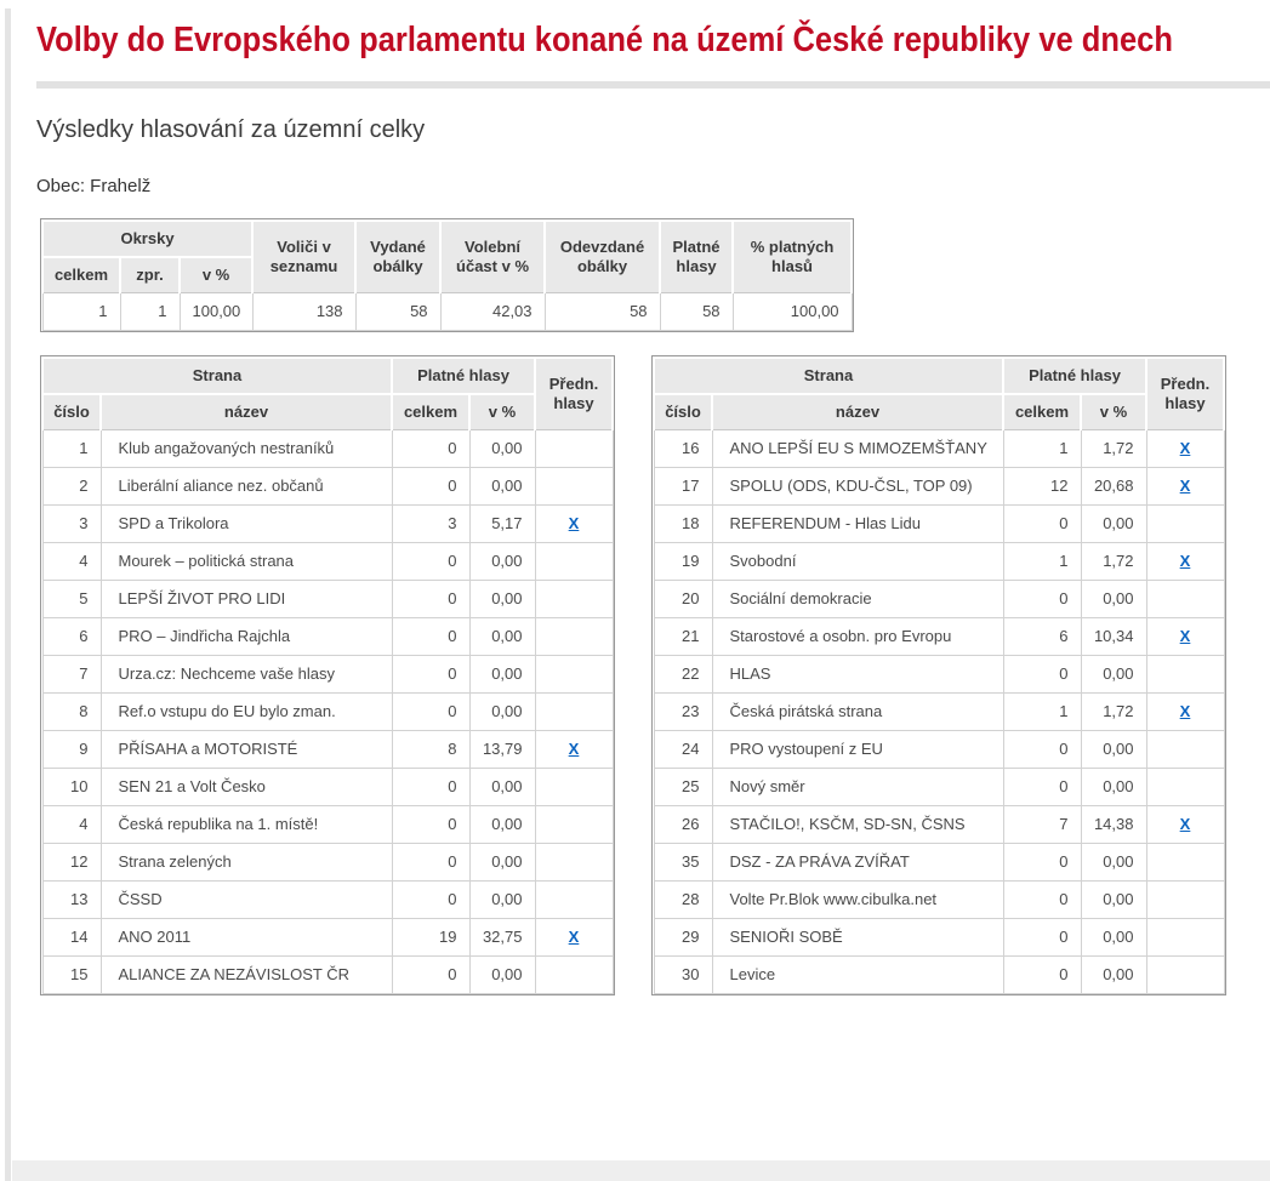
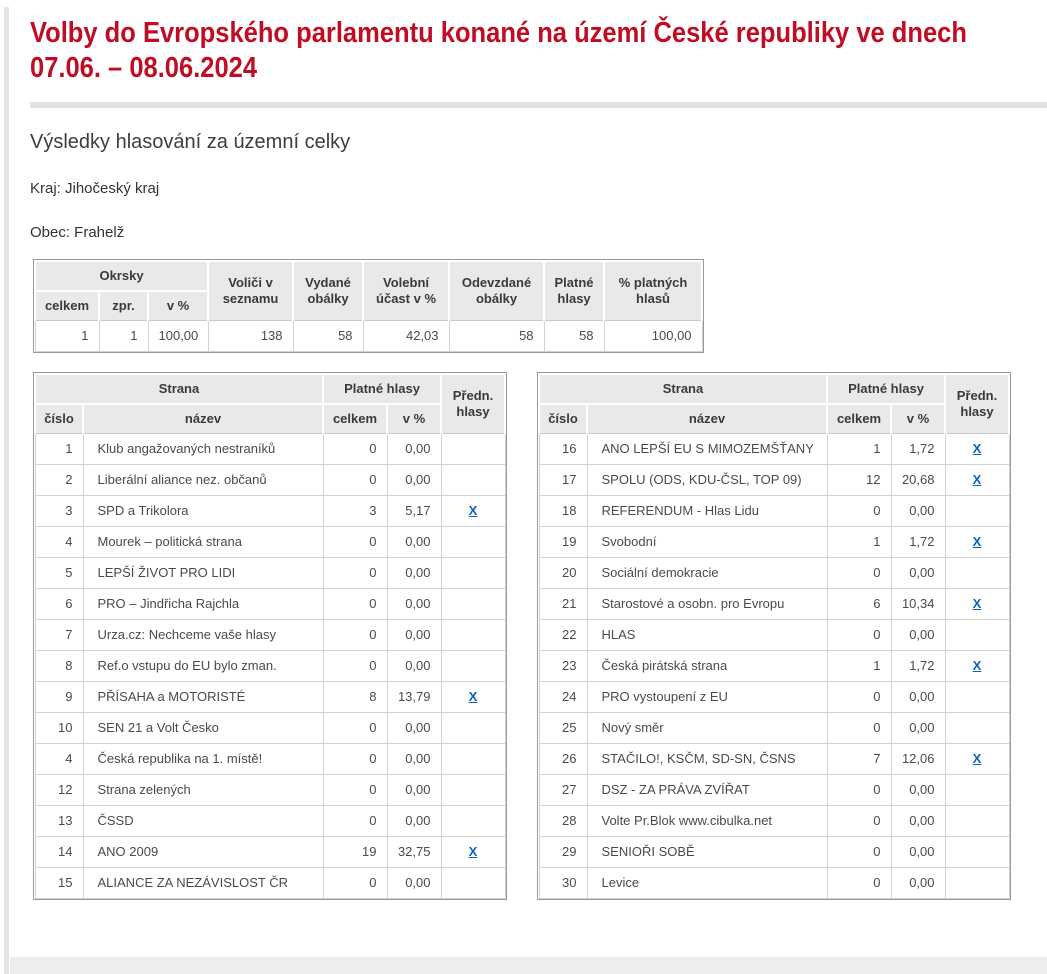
  Volby do Evropského parlamentu konané na území České republiky ve dnech
+ 07.06. – 08.06.2024
  Výsledky hlasování za územní celky
+ Kraj: Jihočeský kraj
  Obec: Frahelž
  Okrsky	Voliči v seznamu	Vydané obálky	Volební účast v %	Odevzdané obálky	Platné hlasy	% platných hlasů
  celkem	zpr.	v %
  1	1	100,00	138	58	42,03	58	58	100,00
  Strana	Platné hlasy	Předn. hlasy
  číslo	název	celkem	v %
  1	Klub angažovaných nestraníků	0	0,00
  2	Liberální aliance nez. občanů	0	0,00
  3	SPD a Trikolora	3	5,17	X
  4	Mourek – politická strana	0	0,00
  5	LEPŠÍ ŽIVOT PRO LIDI	0	0,00
  6	PRO – Jindřicha Rajchla	0	0,00
  7	Urza.cz: Nechceme vaše hlasy	0	0,00
  8	Ref.o vstupu do EU bylo zman.	0	0,00
  9	PŘÍSAHA a MOTORISTÉ	8	13,79	X
  10	SEN 21 a Volt Česko	0	0,00
  4	Česká republika na 1. místě!	0	0,00
  12	Strana zelených	0	0,00
  13	ČSSD	0	0,00
- 14	ANO 2011	19	32,75	X
+ 14	ANO 2009	19	32,75	X
  15	ALIANCE ZA NEZÁVISLOST ČR	0	0,00
  Strana	Platné hlasy	Předn. hlasy
  číslo	název	celkem	v %
  16	ANO LEPŠÍ EU S MIMOZEMŠŤANY	1	1,72	X
  17	SPOLU (ODS, KDU-ČSL, TOP 09)	12	20,68	X
  18	REFERENDUM - Hlas Lidu	0	0,00
  19	Svobodní	1	1,72	X
  20	Sociální demokracie	0	0,00
  21	Starostové a osobn. pro Evropu	6	10,34	X
  22	HLAS	0	0,00
  23	Česká pirátská strana	1	1,72	X
  24	PRO vystoupení z EU	0	0,00
  25	Nový směr	0	0,00
- 26	STAČILO!, KSČM, SD-SN, ČSNS	7	14,38	X
+ 26	STAČILO!, KSČM, SD-SN, ČSNS	7	12,06	X
- 35	DSZ - ZA PRÁVA ZVÍŘAT	0	0,00
+ 27	DSZ - ZA PRÁVA ZVÍŘAT	0	0,00
  28	Volte Pr.Blok www.cibulka.net	0	0,00
  29	SENIOŘI SOBĚ	0	0,00
  30	Levice	0	0,00
